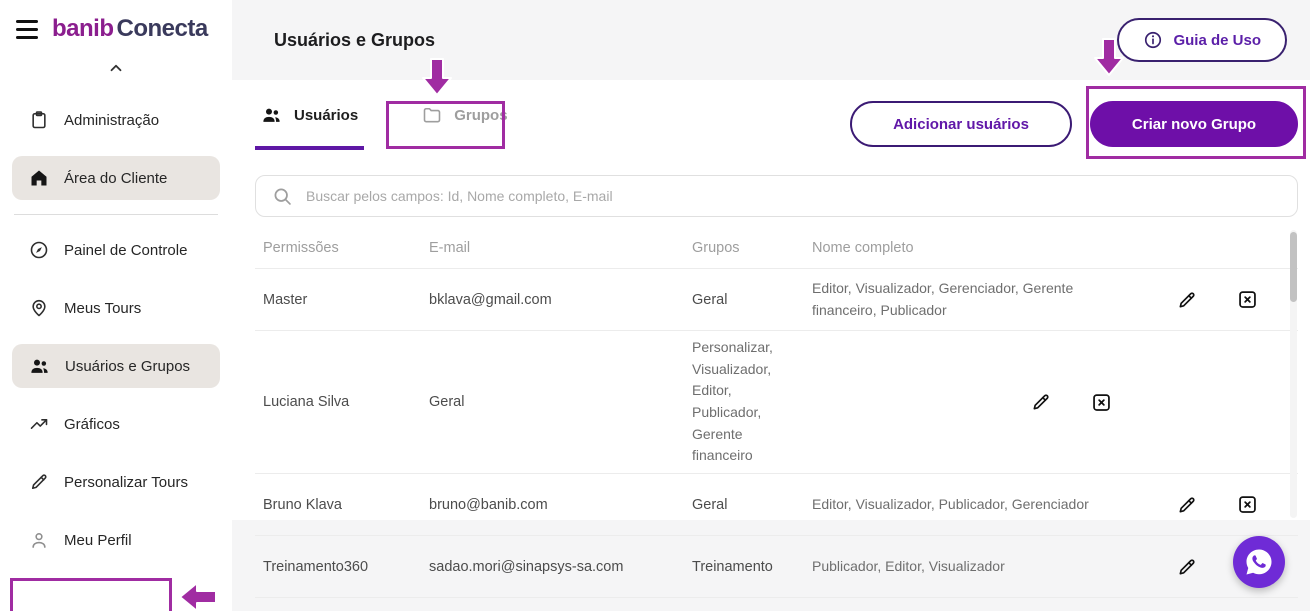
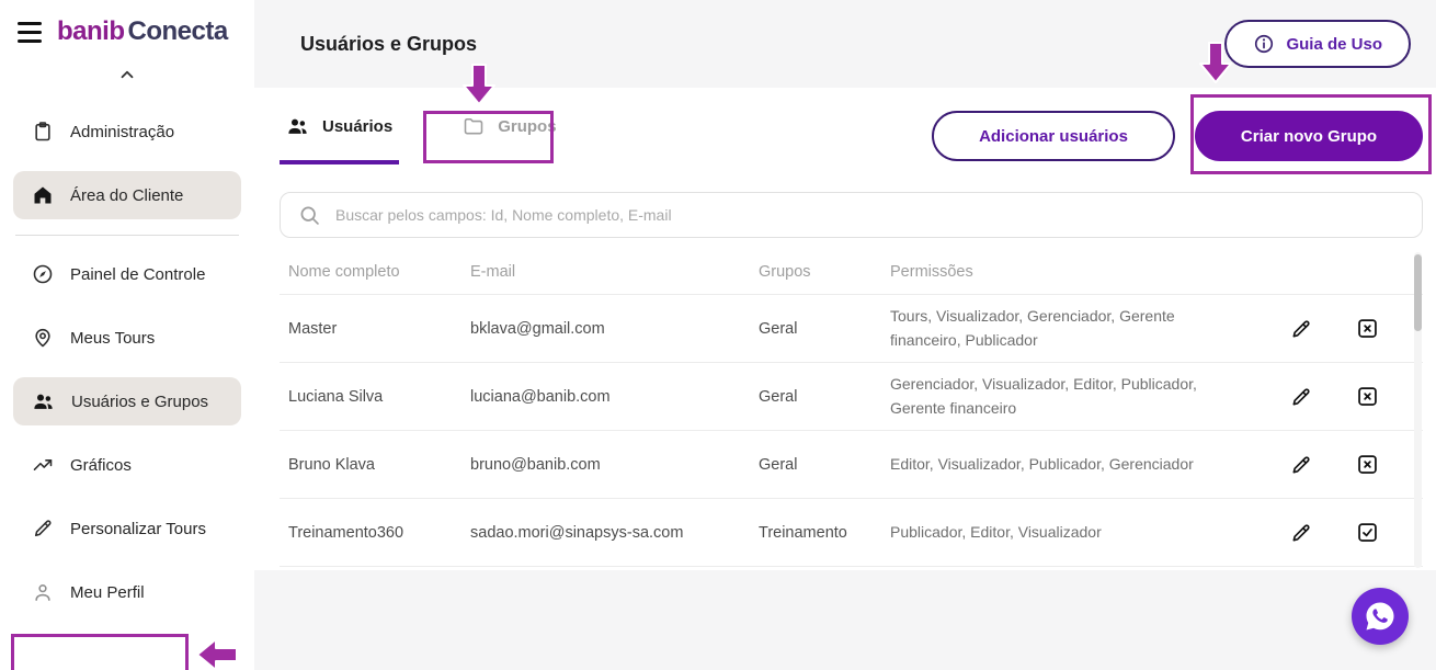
  banibConecta
  Administração
  Área do Cliente
  Painel de Controle
  Meus Tours
  Usuários e Grupos
  Gráficos
  Personalizar Tours
  Meu Perfil
  Usuários e Grupos
  Guia de Uso
  Usuários
  Grupos
  Adicionar usuários
  Criar novo Grupo
  Buscar pelos campos: Id, Nome completo, E-mail
- Permissões
+ Nome completo
  E-mail
  Grupos
- Nome completo
+ Permissões
  Master
  bklava@gmail.com
  Geral
- Editor, Visualizador, Gerenciador, Gerente financeiro, Publicador
+ Tours, Visualizador, Gerenciador, Gerente financeiro, Publicador
  Luciana Silva
+ luciana@banib.com
  Geral
- Personalizar, Visualizador, Editor, Publicador, Gerente financeiro
+ Gerenciador, Visualizador, Editor, Publicador, Gerente financeiro
  Bruno Klava
  bruno@banib.com
  Geral
  Editor, Visualizador, Publicador, Gerenciador
  Treinamento360
  sadao.mori@sinapsys-sa.com
  Treinamento
  Publicador, Editor, Visualizador
